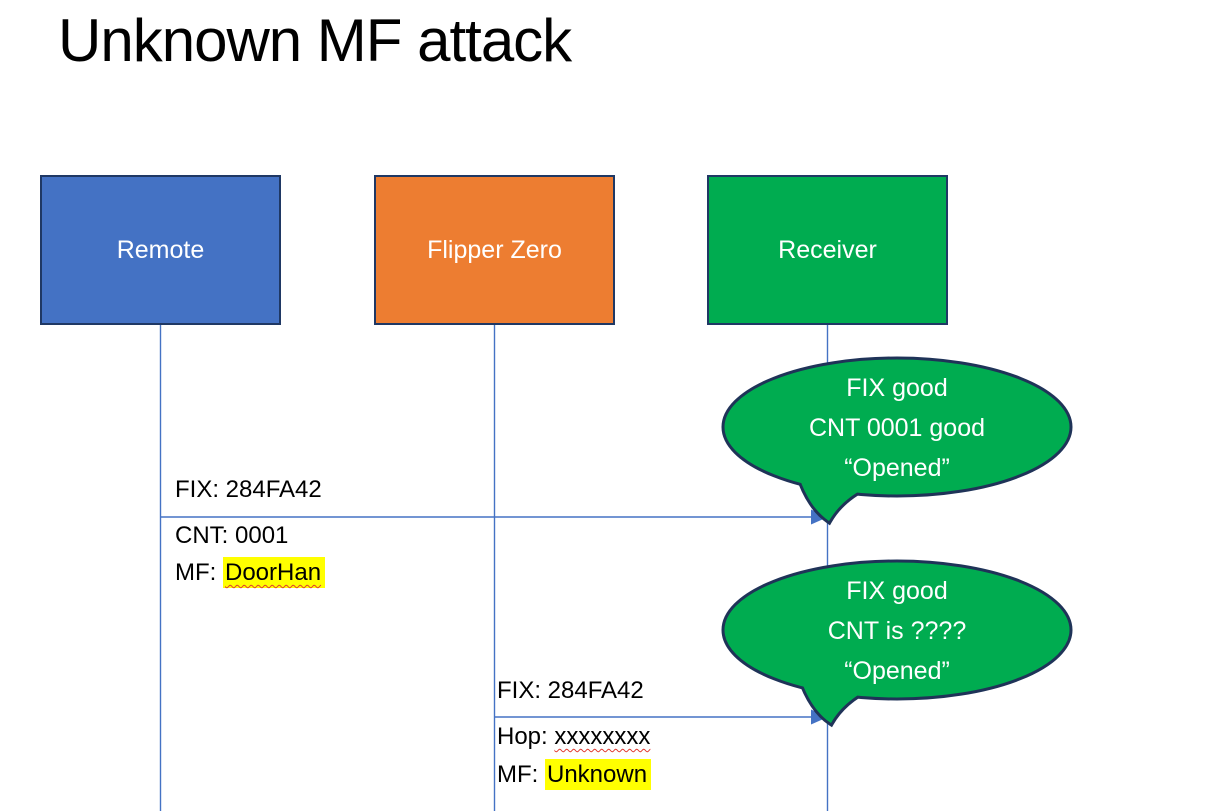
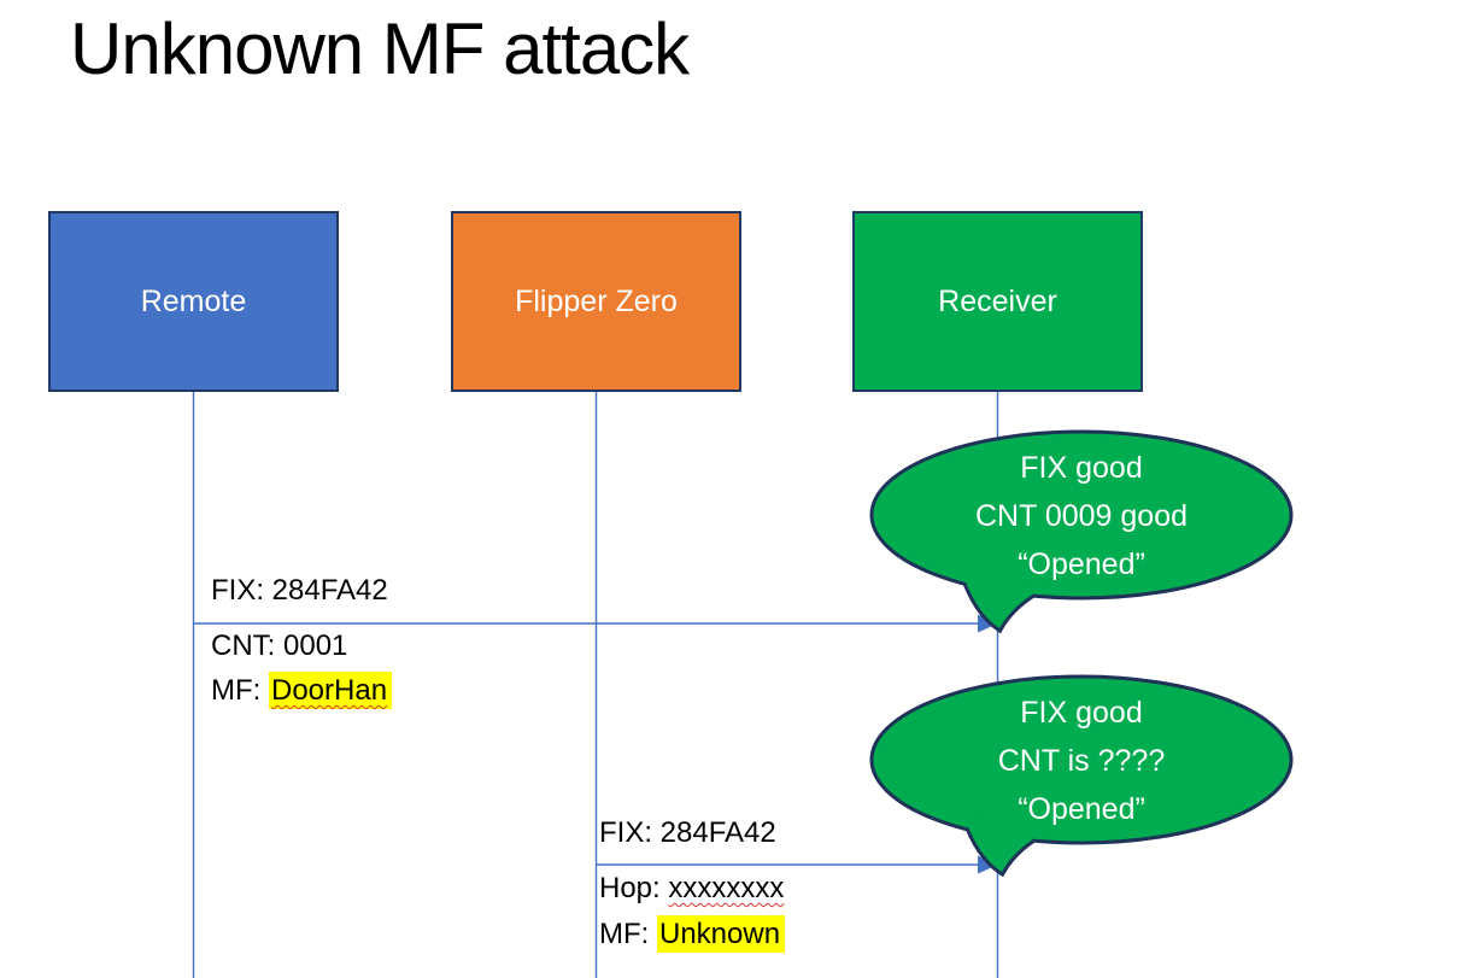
  Unknown MF attack
  Remote
  Flipper Zero
  Receiver
  FIX: 284FA42
  CNT: 0001
  MF: DoorHan
  FIX: 284FA42
  Hop: xxxxxxxx
  MF: Unknown
  FIX good
- CNT 0001 good
+ CNT 0009 good
  “Opened”
  FIX good
  CNT is ????
  “Opened”
